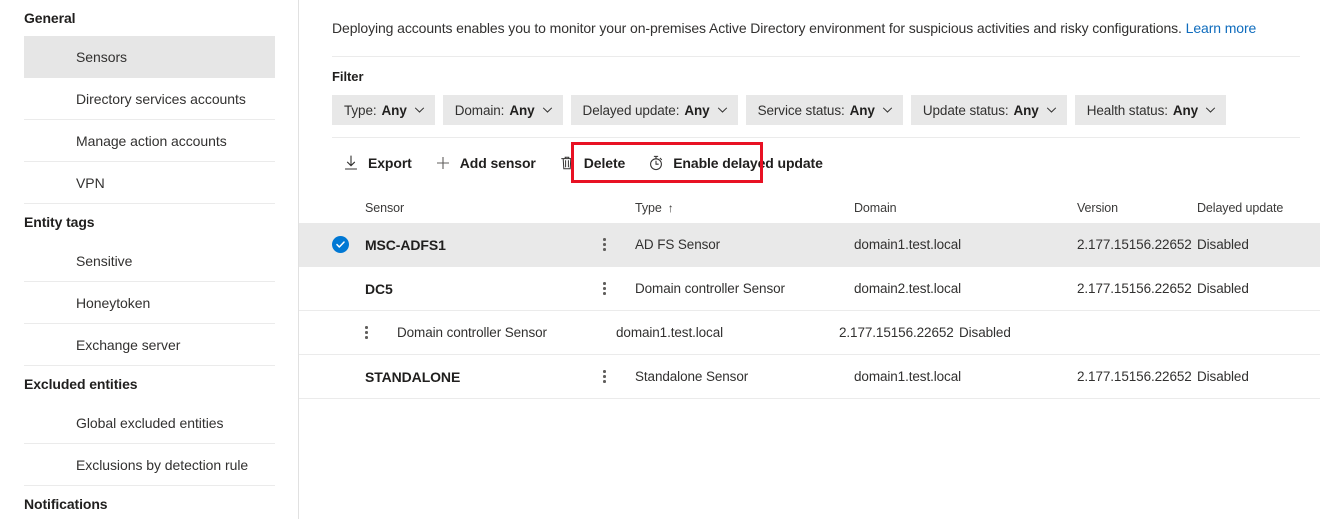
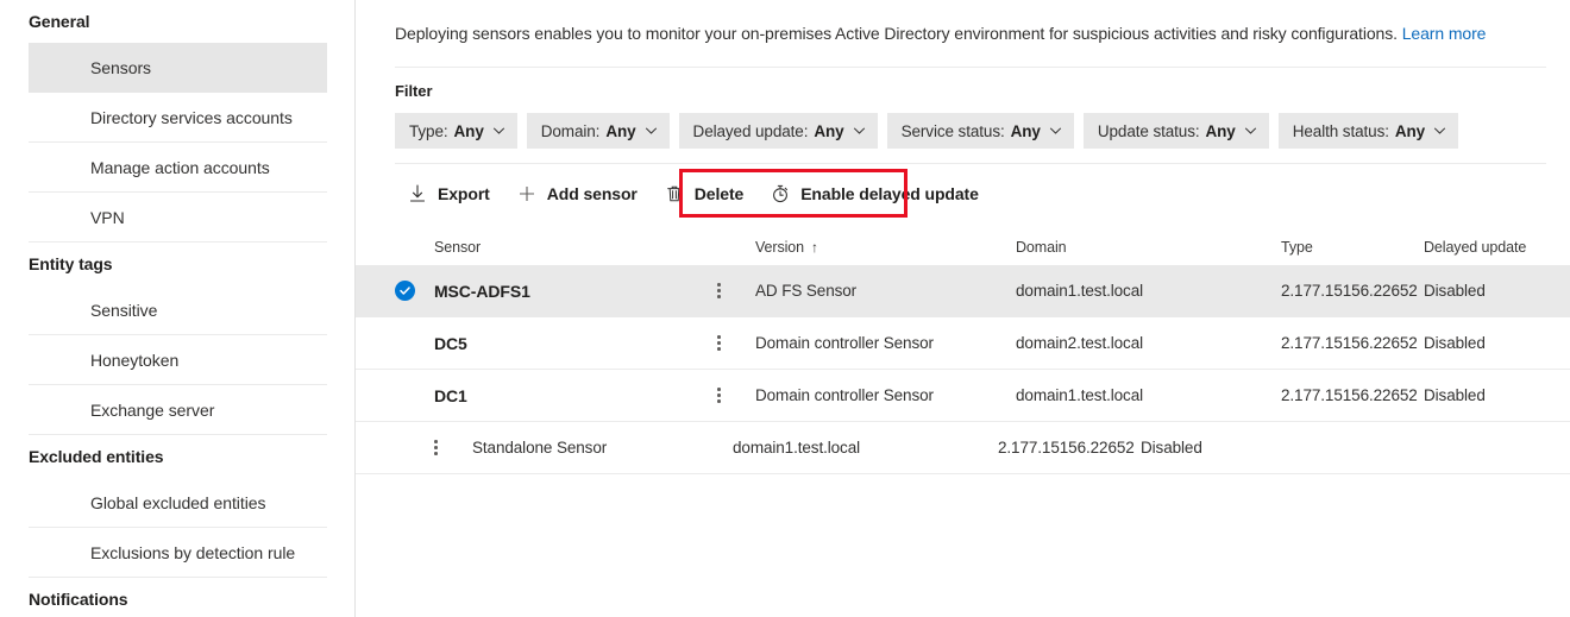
  General
  Sensors
  Directory services accounts
  Manage action accounts
  VPN
  Entity tags
  Sensitive
  Honeytoken
  Exchange server
  Excluded entities
  Global excluded entities
  Exclusions by detection rule
  Notifications
- Deploying accounts enables you to monitor your on-premises Active Directory environment for suspicious activities and risky configurations. Learn more
+ Deploying sensors enables you to monitor your on-premises Active Directory environment for suspicious activities and risky configurations. Learn more
  Filter
  Type:
  Any
  Domain:
  Any
  Delayed update:
  Any
  Service status:
  Any
  Update status:
  Any
  Health status:
  Any
  Export
  Add sensor
  Delete
  Enable delayed update
  Sensor
- Type ↑
+ Version ↑
  Domain
- Version
+ Type
  Delayed update
  MSC-ADFS1
  AD FS Sensor
  domain1.test.local
  2.177.15156.22652
  Disabled
  DC5
  Domain controller Sensor
  domain2.test.local
  2.177.15156.22652
  Disabled
+ DC1
  Domain controller Sensor
  domain1.test.local
  2.177.15156.22652
  Disabled
- STANDALONE
  Standalone Sensor
  domain1.test.local
  2.177.15156.22652
  Disabled
